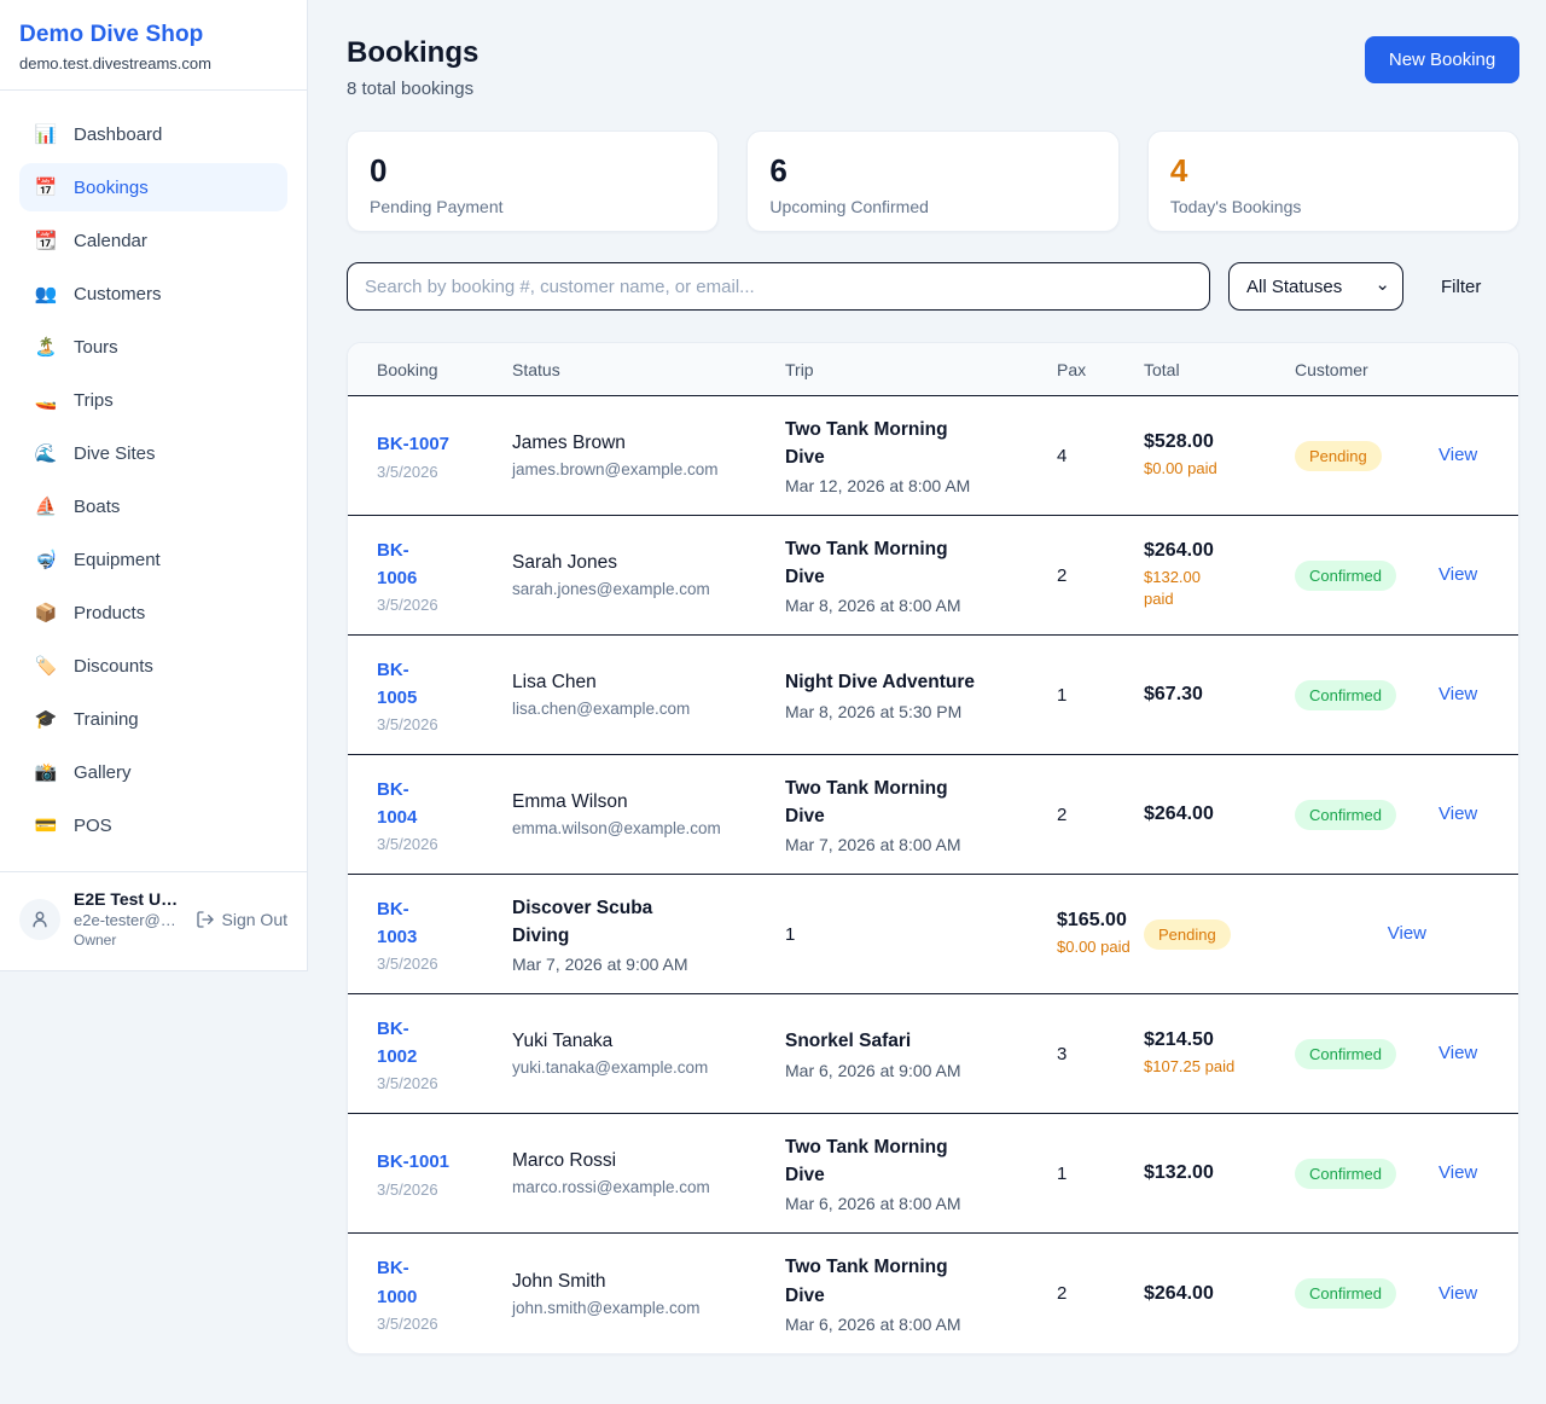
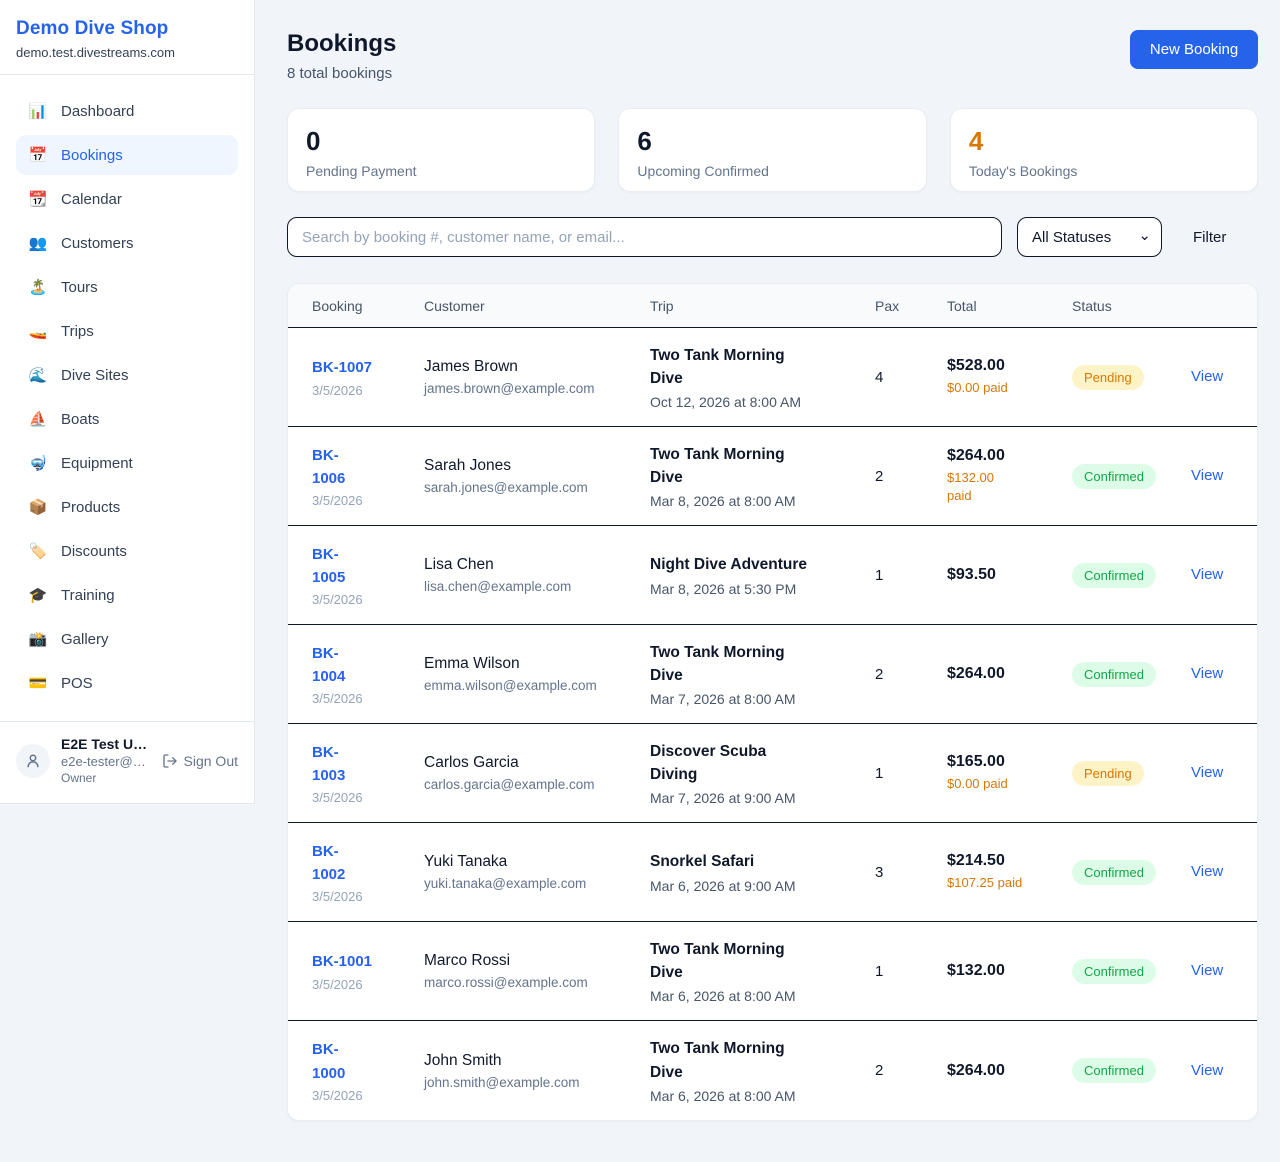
  Demo Dive Shop
  demo.test.divestreams.com
  📊
  Dashboard
  📅
  Bookings
  📆
  Calendar
  👥
  Customers
  🏝️
  Tours
  🚤
  Trips
  🌊
  Dive Sites
  ⛵
  Boats
  🤿
  Equipment
  📦
  Products
  🏷️
  Discounts
  🎓
  Training
  📸
  Gallery
  💳
  POS
  E2E Test U…
  e2e-tester@…
  Owner
  Sign Out
  Bookings
  8 total bookings
  New Booking
  0
  Pending Payment
  6
  Upcoming Confirmed
  4
  Today's Bookings
  Search by booking #, customer name, or email...
  All Statuses
  ⌄
  Filter
  Booking
- Status
+ Customer
  Trip
  Pax
  Total
- Customer
+ Status
  BK-1007
  3/5/2026
  James Brown
  james.brown@example.com
  Two Tank Morning
  Dive
- Mar 12, 2026 at 8:00 AM
+ Oct 12, 2026 at 8:00 AM
  4
  $528.00
  $0.00 paid
  Pending
  View
  BK-
  1006
  3/5/2026
  Sarah Jones
  sarah.jones@example.com
  Two Tank Morning
  Dive
  Mar 8, 2026 at 8:00 AM
  2
  $264.00
  $132.00
  paid
  Confirmed
  View
  BK-
  1005
  3/5/2026
  Lisa Chen
  lisa.chen@example.com
  Night Dive Adventure
  Mar 8, 2026 at 5:30 PM
  1
- $67.30
+ $93.50
  Confirmed
  View
  BK-
  1004
  3/5/2026
  Emma Wilson
  emma.wilson@example.com
  Two Tank Morning
  Dive
  Mar 7, 2026 at 8:00 AM
  2
  $264.00
  Confirmed
  View
  BK-
  1003
  3/5/2026
+ Carlos Garcia
+ carlos.garcia@example.com
  Discover Scuba
  Diving
  Mar 7, 2026 at 9:00 AM
  1
  $165.00
  $0.00 paid
  Pending
  View
  BK-
  1002
  3/5/2026
  Yuki Tanaka
  yuki.tanaka@example.com
  Snorkel Safari
  Mar 6, 2026 at 9:00 AM
  3
  $214.50
  $107.25 paid
  Confirmed
  View
  BK-1001
  3/5/2026
  Marco Rossi
  marco.rossi@example.com
  Two Tank Morning
  Dive
  Mar 6, 2026 at 8:00 AM
  1
  $132.00
  Confirmed
  View
  BK-
  1000
  3/5/2026
  John Smith
  john.smith@example.com
  Two Tank Morning
  Dive
  Mar 6, 2026 at 8:00 AM
  2
  $264.00
  Confirmed
  View
